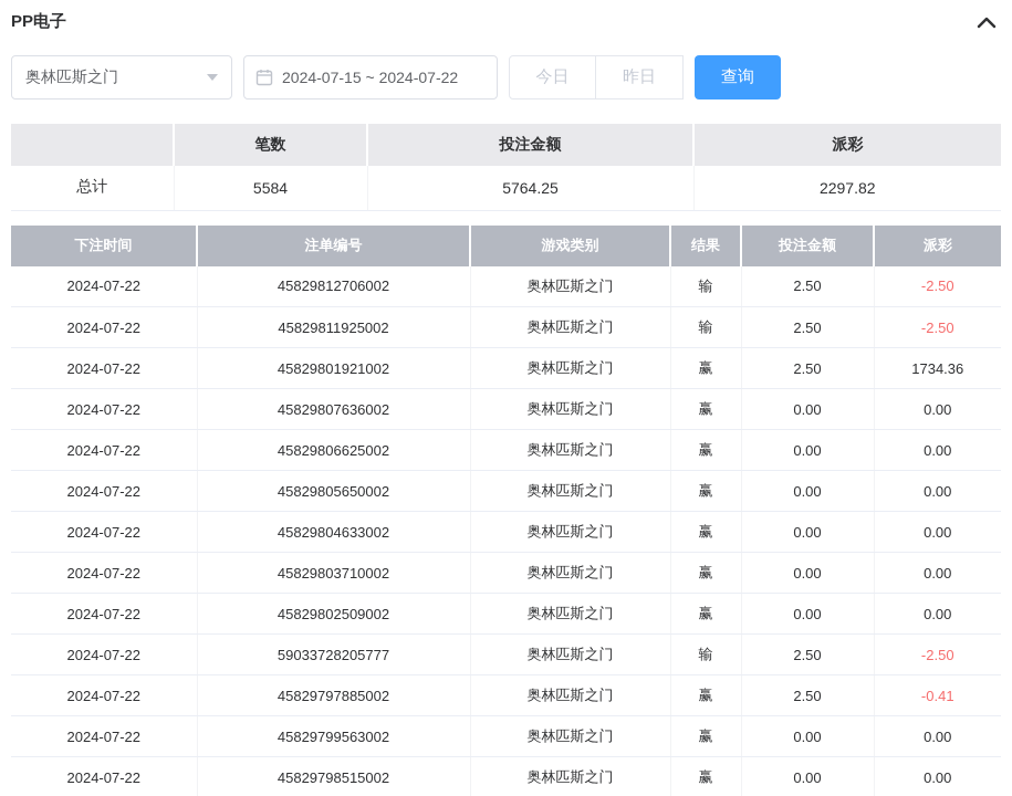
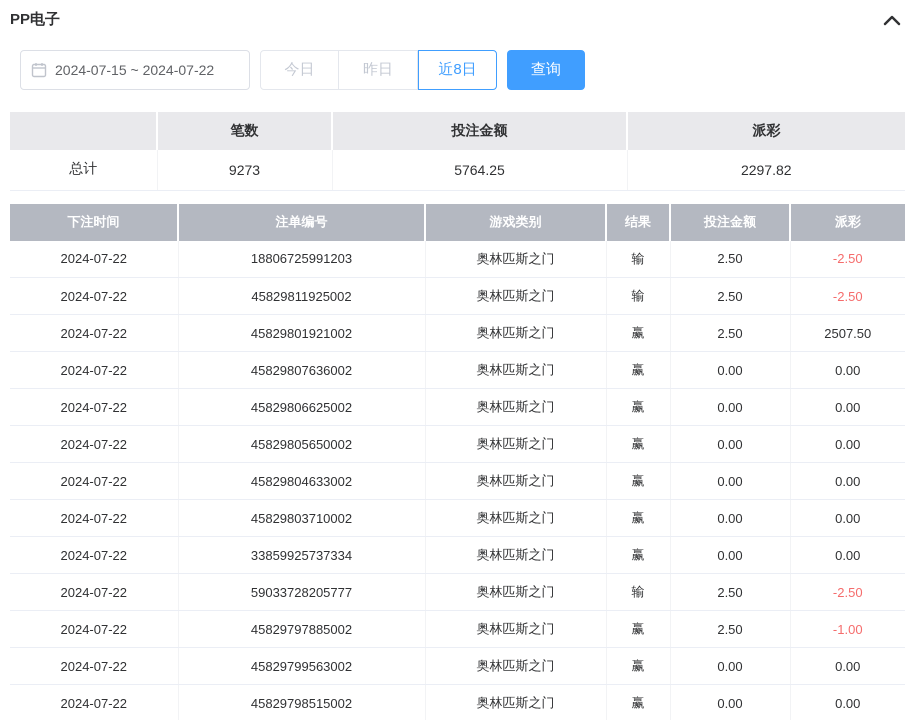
  PP电子
- 奥林匹斯之门
  2024-07-15 ~ 2024-07-22
  今日
  昨日
+ 近8日
  查询
  	笔数	投注金额	派彩
- 总计	5584	5764.25	2297.82
+ 总计	9273	5764.25	2297.82
  下注时间	注单编号	游戏类别	结果	投注金额	派彩
- 2024-07-22	45829812706002	奥林匹斯之门	输	2.50	-2.50
+ 2024-07-22	18806725991203	奥林匹斯之门	输	2.50	-2.50
  2024-07-22	45829811925002	奥林匹斯之门	输	2.50	-2.50
- 2024-07-22	45829801921002	奥林匹斯之门	赢	2.50	1734.36
+ 2024-07-22	45829801921002	奥林匹斯之门	赢	2.50	2507.50
  2024-07-22	45829807636002	奥林匹斯之门	赢	0.00	0.00
  2024-07-22	45829806625002	奥林匹斯之门	赢	0.00	0.00
  2024-07-22	45829805650002	奥林匹斯之门	赢	0.00	0.00
  2024-07-22	45829804633002	奥林匹斯之门	赢	0.00	0.00
  2024-07-22	45829803710002	奥林匹斯之门	赢	0.00	0.00
- 2024-07-22	45829802509002	奥林匹斯之门	赢	0.00	0.00
+ 2024-07-22	33859925737334	奥林匹斯之门	赢	0.00	0.00
  2024-07-22	59033728205777	奥林匹斯之门	输	2.50	-2.50
- 2024-07-22	45829797885002	奥林匹斯之门	赢	2.50	-0.41
+ 2024-07-22	45829797885002	奥林匹斯之门	赢	2.50	-1.00
  2024-07-22	45829799563002	奥林匹斯之门	赢	0.00	0.00
  2024-07-22	45829798515002	奥林匹斯之门	赢	0.00	0.00
